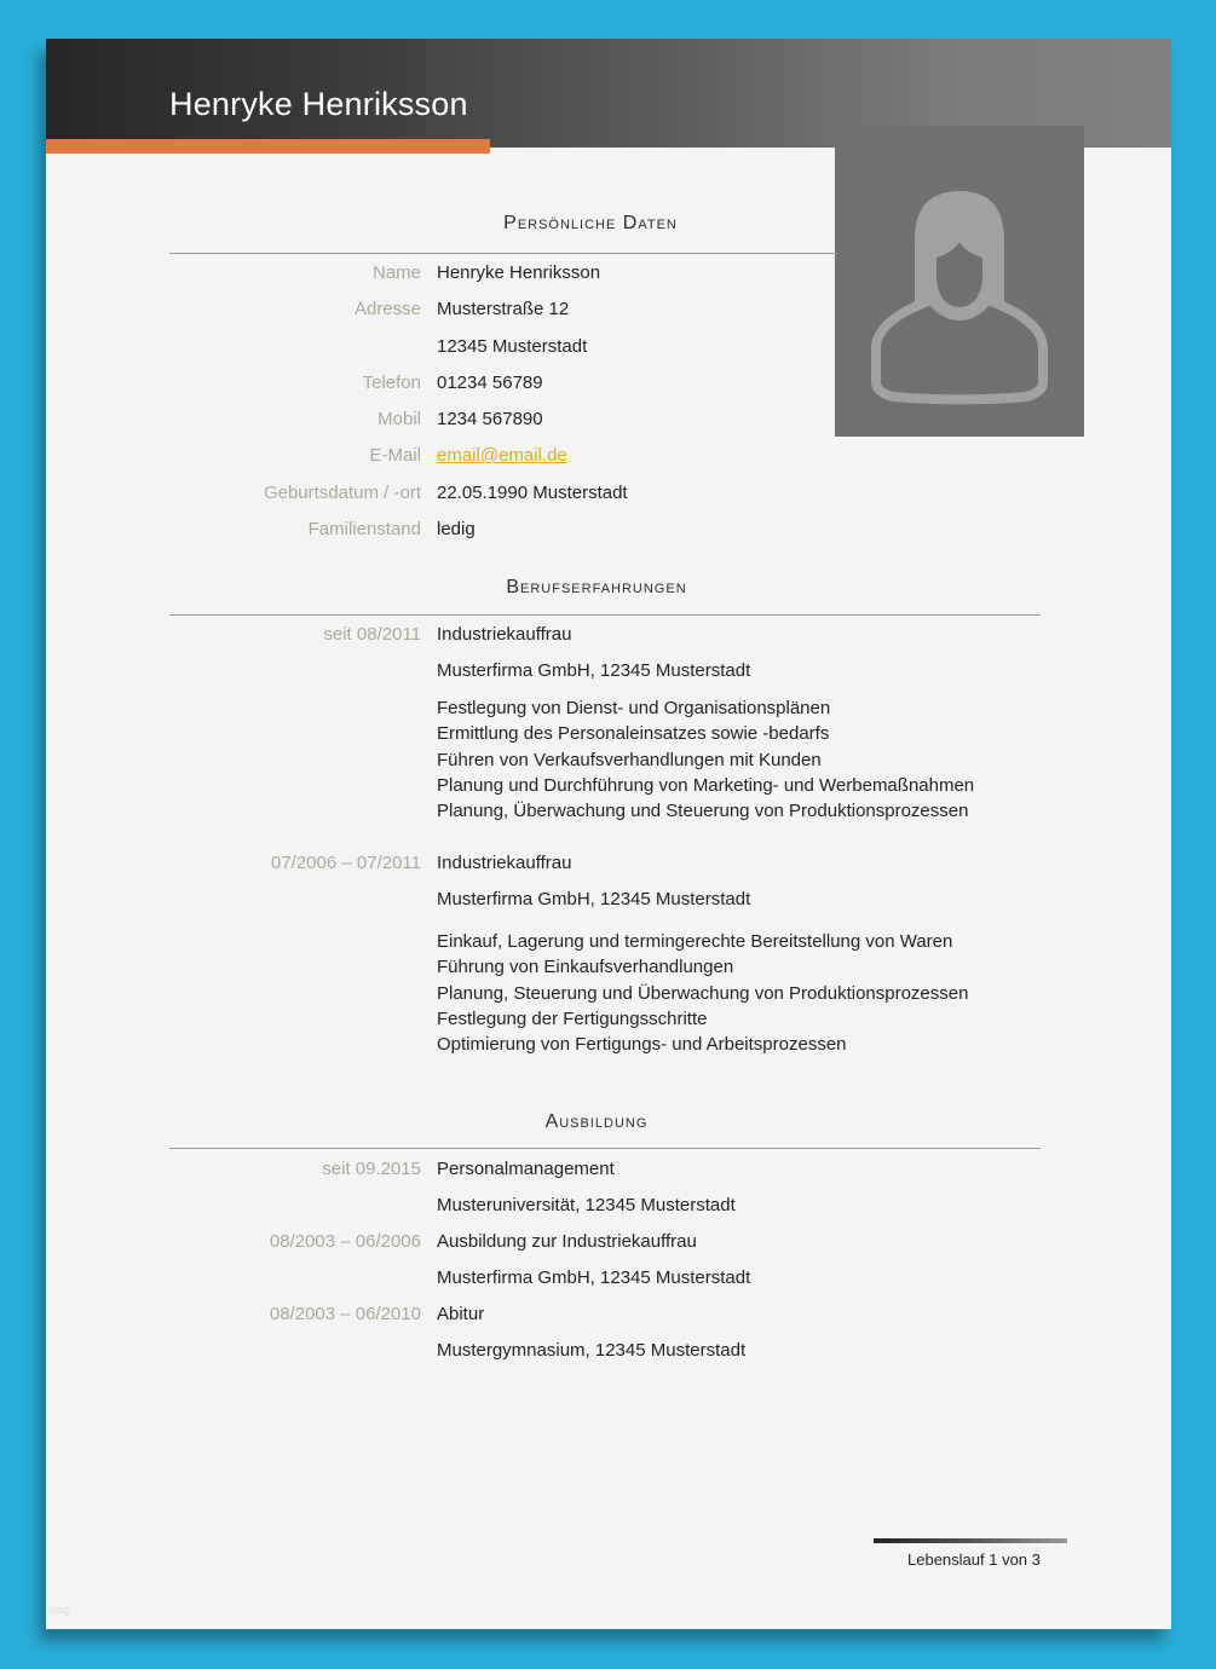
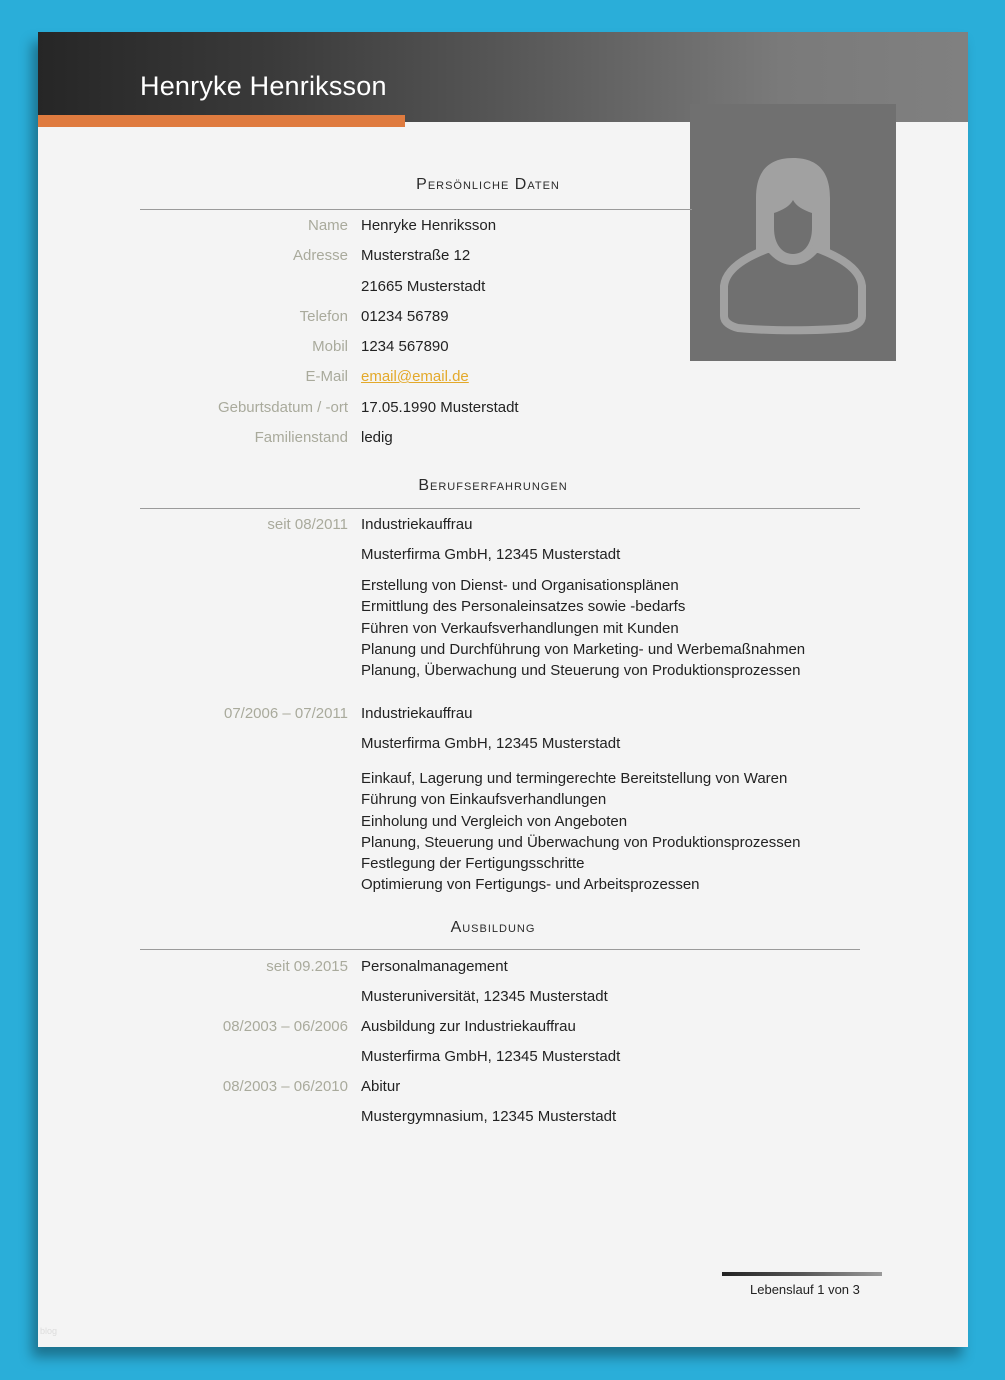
  Henryke Henriksson
  Persönliche Daten
  Name
  Henryke Henriksson
  Adresse
  Musterstraße 12
- 12345 Musterstadt
+ 21665 Musterstadt
  Telefon
  01234 56789
  Mobil
  1234 567890
  E-Mail
  email@email.de
  Geburtsdatum / -ort
- 22.05.1990 Musterstadt
+ 17.05.1990 Musterstadt
  Familienstand
  ledig
  Berufserfahrungen
  seit 08/2011
  Industriekauffrau
  Musterfirma GmbH, 12345 Musterstadt
- Festlegung von Dienst- und Organisationsplänen
+ Erstellung von Dienst- und Organisationsplänen
  Ermittlung des Personaleinsatzes sowie -bedarfs
  Führen von Verkaufsverhandlungen mit Kunden
  Planung und Durchführung von Marketing- und Werbemaßnahmen
  Planung, Überwachung und Steuerung von Produktionsprozessen
  07/2006 – 07/2011
  Industriekauffrau
  Musterfirma GmbH, 12345 Musterstadt
  Einkauf, Lagerung und termingerechte Bereitstellung von Waren
  Führung von Einkaufsverhandlungen
+ Einholung und Vergleich von Angeboten
  Planung, Steuerung und Überwachung von Produktionsprozessen
  Festlegung der Fertigungsschritte
  Optimierung von Fertigungs- und Arbeitsprozessen
  Ausbildung
  seit 09.2015
  Personalmanagement
  Musteruniversität, 12345 Musterstadt
  08/2003 – 06/2006
  Ausbildung zur Industriekauffrau
  Musterfirma GmbH, 12345 Musterstadt
  08/2003 – 06/2010
  Abitur
  Mustergymnasium, 12345 Musterstadt
  Lebenslauf 1 von 3
